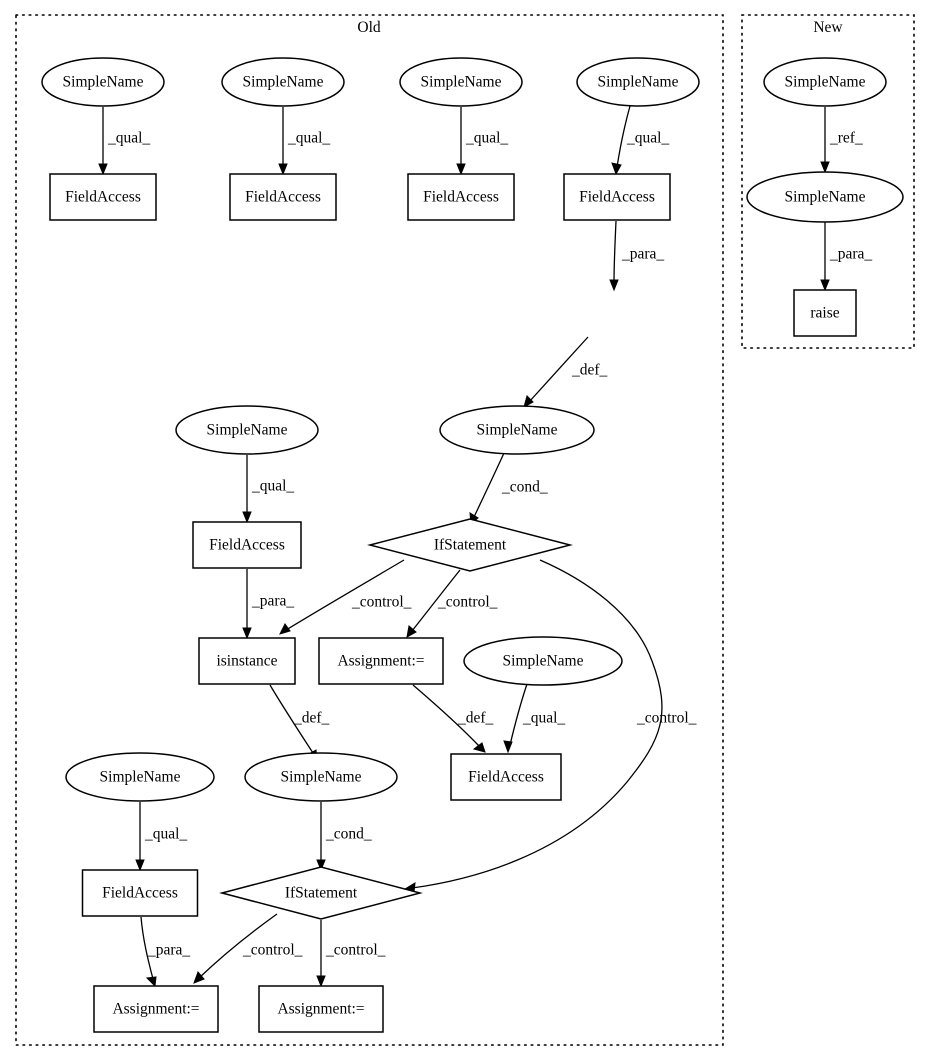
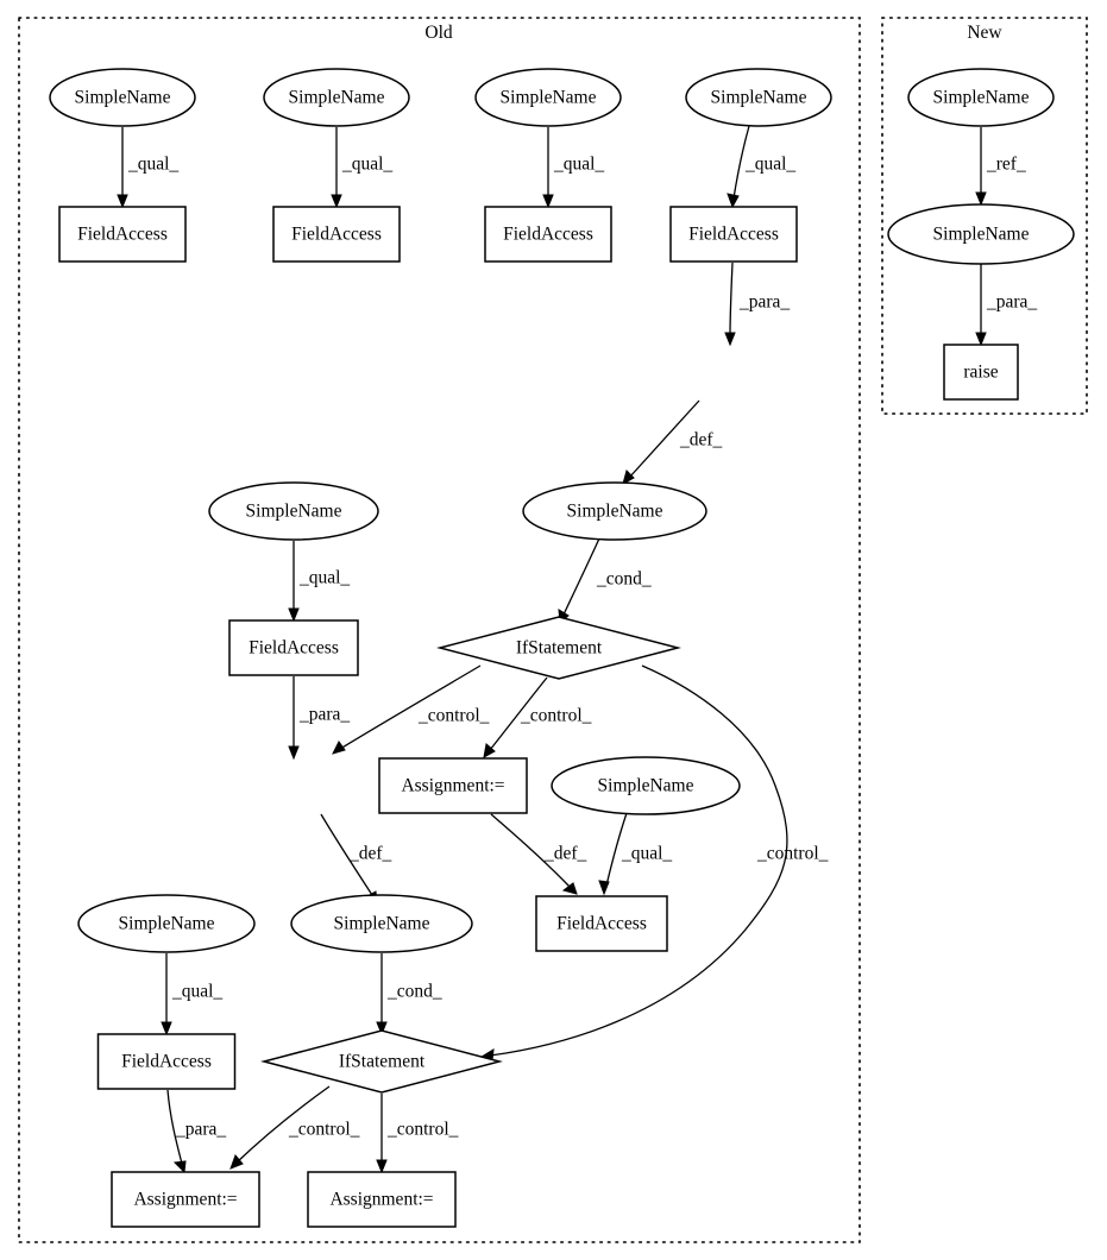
  Old
  New
  _qual_
  _qual_
  _qual_
  _qual_
  _ref_
  _para_
  _para_
  _def_
  _cond_
  _qual_
  _para_
  _control_
  _control_
  _control_
  _def_
  _def_
  _qual_
  _qual_
  _cond_
  _para_
  _control_
  _control_
  SimpleName
  SimpleName
  SimpleName
  SimpleName
  SimpleName
  FieldAccess
  FieldAccess
  FieldAccess
  FieldAccess
  SimpleName
  raise
  SimpleName
  SimpleName
  FieldAccess
  IfStatement
- isinstance
  Assignment:=
  SimpleName
  SimpleName
  SimpleName
  FieldAccess
  FieldAccess
  IfStatement
  Assignment:=
  Assignment:=
